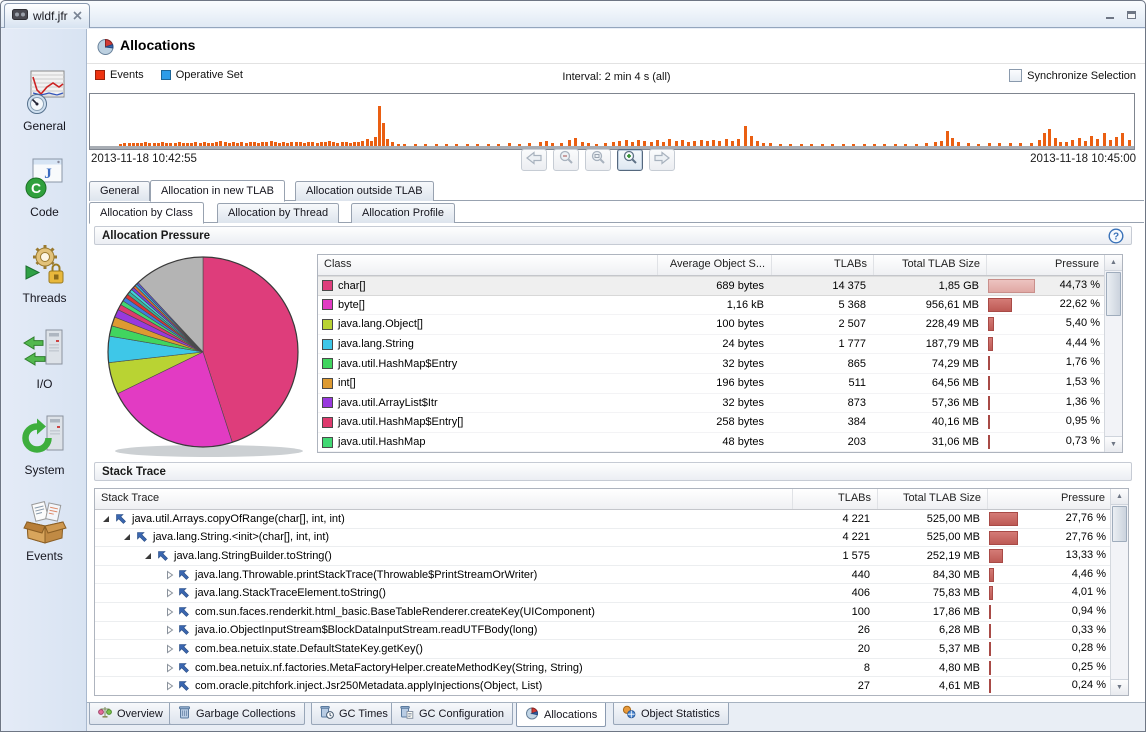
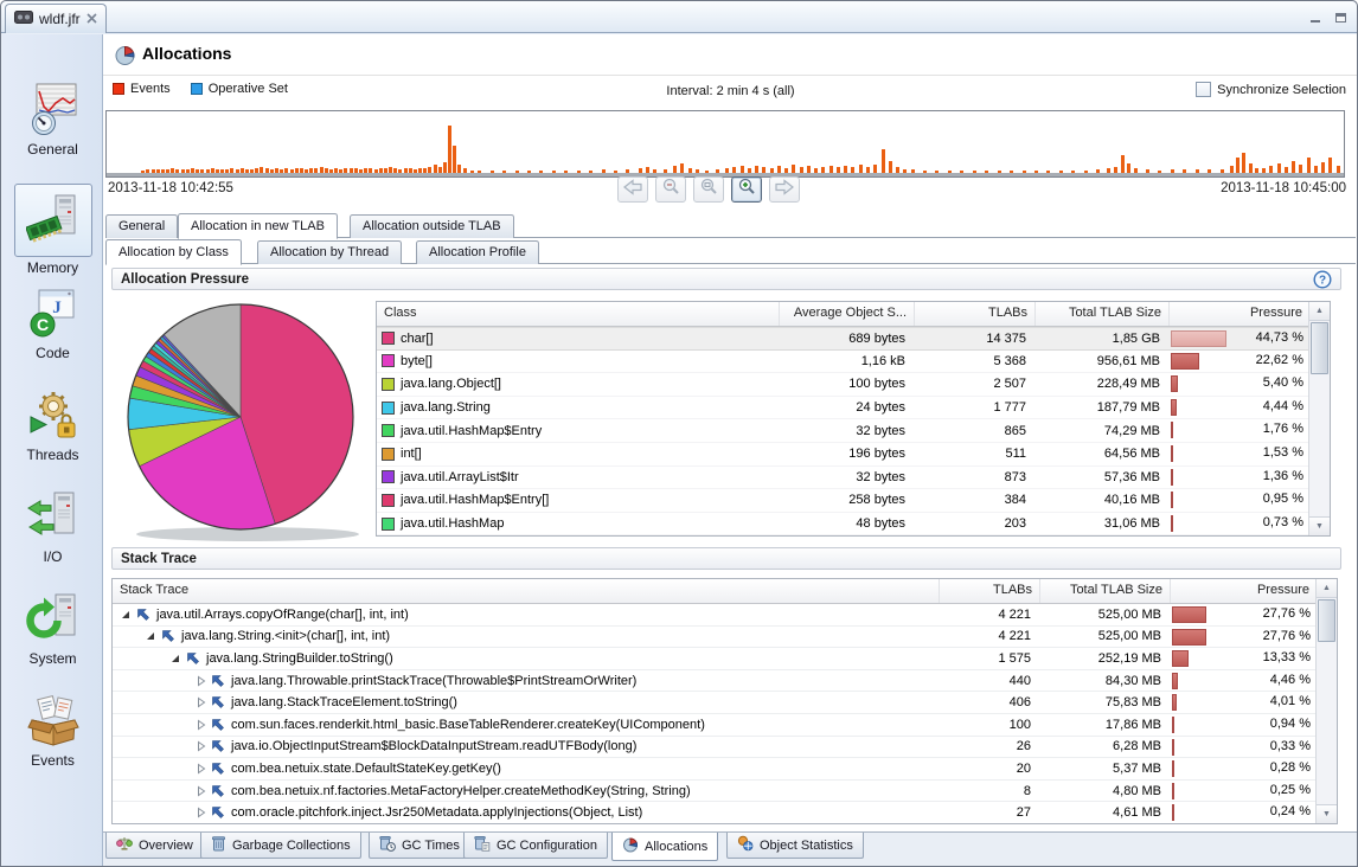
  wldf.jfr
  General
+ Memory
  J
  C
  Code
  Threads
  I/O
  System
  Events
  Allocations
  Events
  Operative Set
  Interval: 2 min 4 s (all)
  Synchronize Selection
  2013-11-18 10:42:55
  2013-11-18 10:45:00
  General
  Allocation in new TLAB
  Allocation outside TLAB
  Allocation by Class
  Allocation by Thread
  Allocation Profile
  Allocation Pressure
  ?
  Class
  Average Object S...
  TLABs
  Total TLAB Size
  Pressure
  char[]
  689 bytes
  14 375
  1,85 GB
  44,73 %
  byte[]
  1,16 kB
  5 368
  956,61 MB
  22,62 %
  java.lang.Object[]
  100 bytes
  2 507
  228,49 MB
  5,40 %
  java.lang.String
  24 bytes
  1 777
  187,79 MB
  4,44 %
  java.util.HashMap$Entry
  32 bytes
  865
  74,29 MB
  1,76 %
  int[]
  196 bytes
  511
  64,56 MB
  1,53 %
  java.util.ArrayList$Itr
  32 bytes
  873
  57,36 MB
  1,36 %
  java.util.HashMap$Entry[]
  258 bytes
  384
  40,16 MB
  0,95 %
  java.util.HashMap
  48 bytes
  203
  31,06 MB
  0,73 %
  Stack Trace
  Stack Trace
  TLABs
  Total TLAB Size
  Pressure
  java.util.Arrays.copyOfRange(char[], int, int)
  4 221
  525,00 MB
  27,76 %
  java.lang.String.<init>(char[], int, int)
  4 221
  525,00 MB
  27,76 %
  java.lang.StringBuilder.toString()
  1 575
  252,19 MB
  13,33 %
  java.lang.Throwable.printStackTrace(Throwable$PrintStreamOrWriter)
  440
  84,30 MB
  4,46 %
  java.lang.StackTraceElement.toString()
  406
  75,83 MB
  4,01 %
  com.sun.faces.renderkit.html_basic.BaseTableRenderer.createKey(UIComponent)
  100
  17,86 MB
  0,94 %
  java.io.ObjectInputStream$BlockDataInputStream.readUTFBody(long)
  26
  6,28 MB
  0,33 %
  com.bea.netuix.state.DefaultStateKey.getKey()
  20
  5,37 MB
  0,28 %
  com.bea.netuix.nf.factories.MetaFactoryHelper.createMethodKey(String, String)
  8
  4,80 MB
  0,25 %
  com.oracle.pitchfork.inject.Jsr250Metadata.applyInjections(Object, List)
  27
  4,61 MB
  0,24 %
  Overview
  Garbage Collections
  GC Times
  GC Configuration
  Allocations
  Object Statistics
